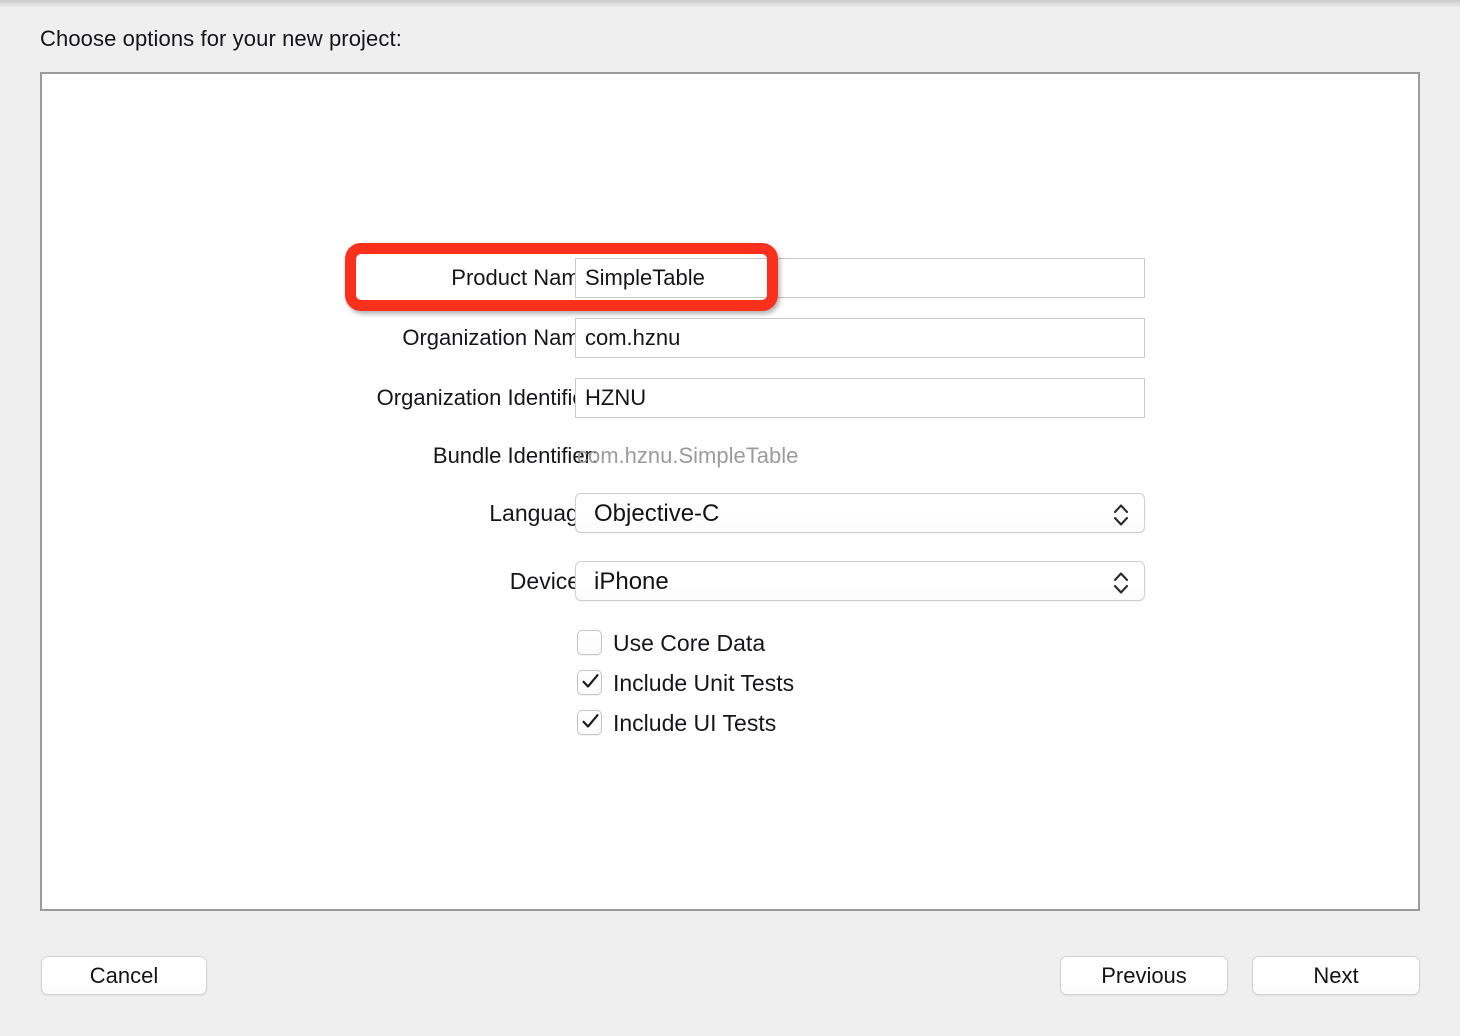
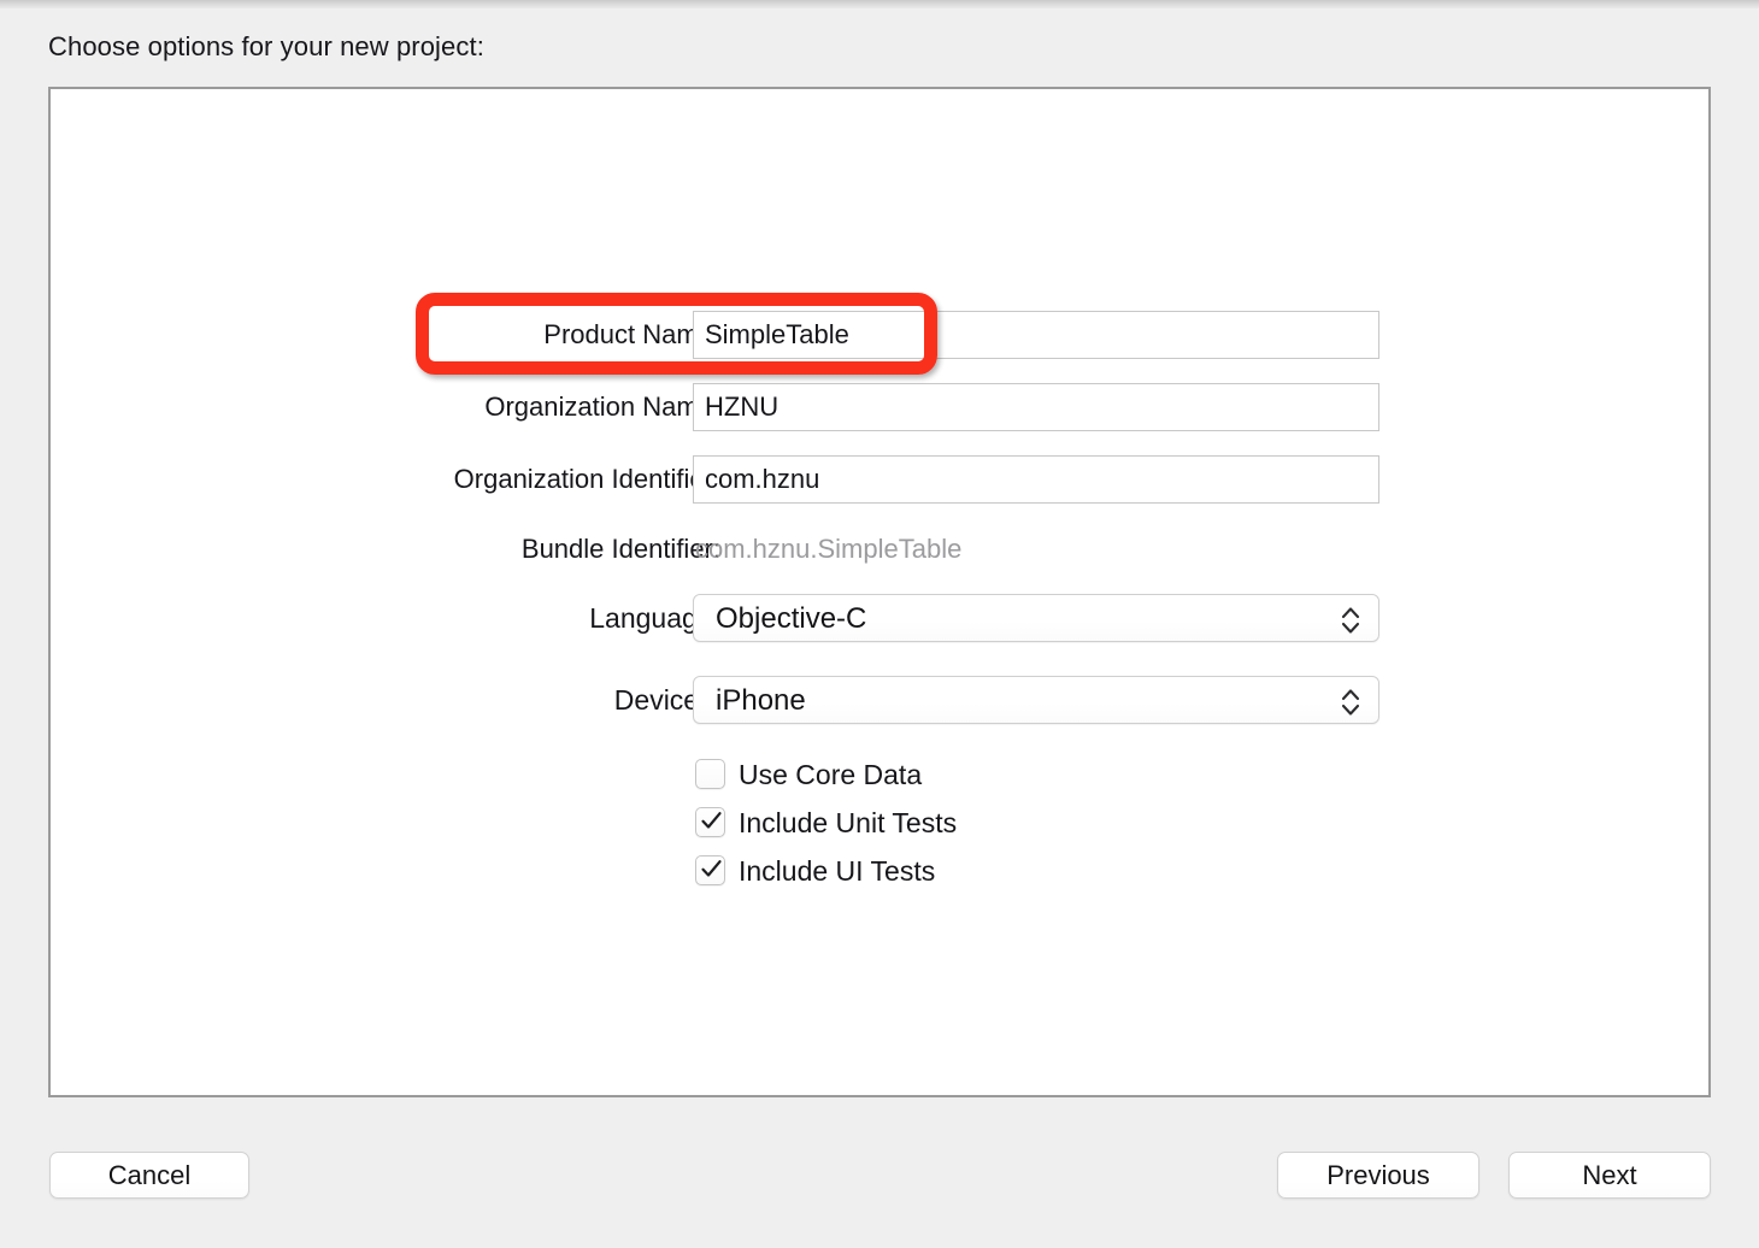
  Choose options for your new project:
  Product Nam
  SimpleTable
  Organization Nam
- com.hznu
+ HZNU
  Organization Identifi
- HZNU
+ com.hznu
  Bundle Identifier:
  com.hznu.SimpleTable
  Languag
  Objective-C
  Device
  iPhone
  Use Core Data
  Include Unit Tests
  Include UI Tests
  Cancel
  Previous
  Next
